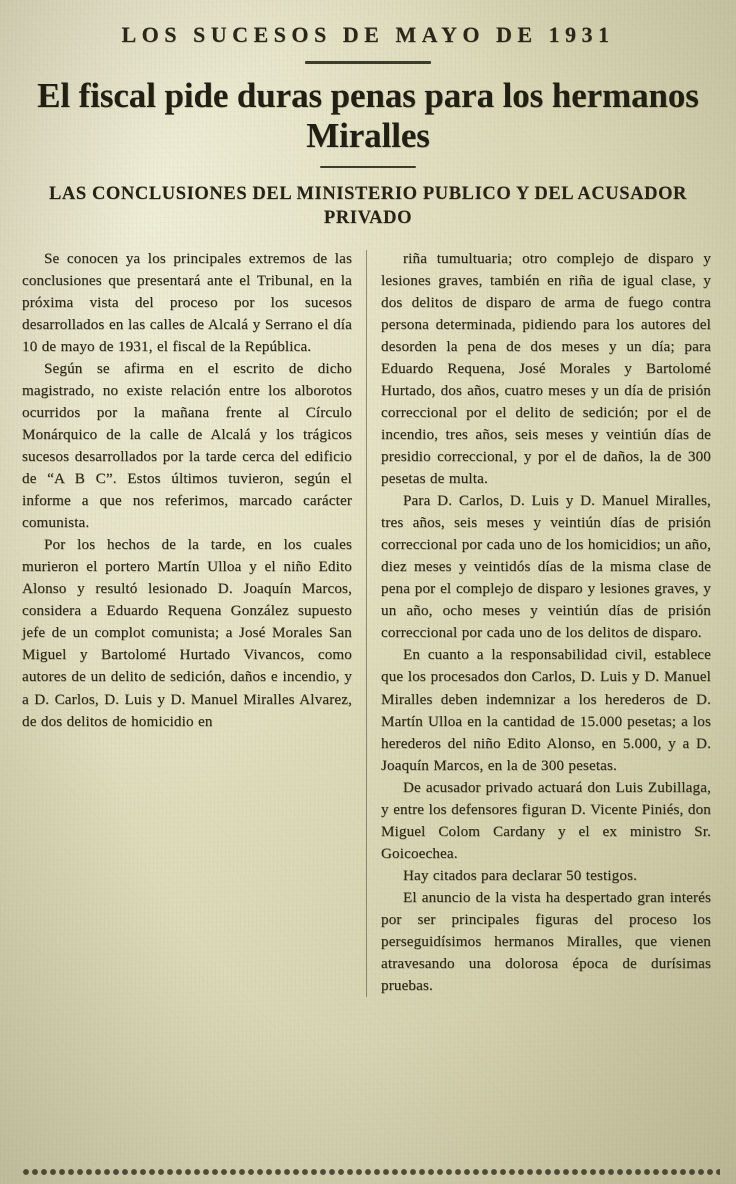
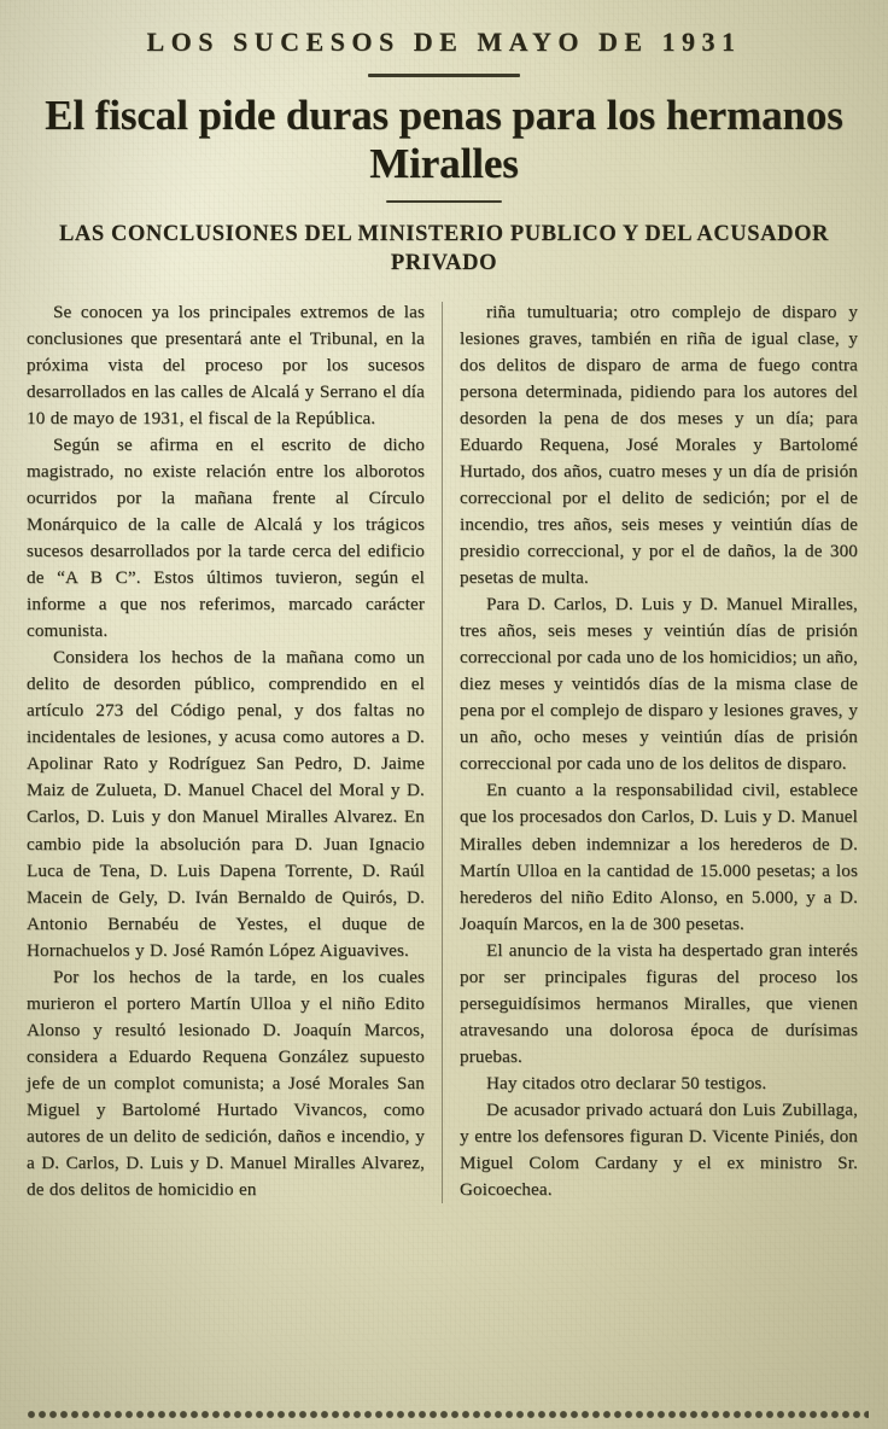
  LOS SUCESOS DE MAYO DE 1931
  El fiscal pide duras penas para los hermanos Miralles
  LAS CONCLUSIONES DEL MINISTERIO PUBLICO Y DEL ACUSADOR PRIVADO
  Se conocen ya los principales extremos de las conclusiones que presentará ante el Tribunal, en la próxima vista del proceso por los sucesos desarrollados en las calles de Alcalá y Serrano el día 10 de mayo de 1931, el fiscal de la República.
  Según se afirma en el escrito de dicho magistrado, no existe relación entre los alborotos ocurridos por la mañana frente al Círculo Monárquico de la calle de Alcalá y los trágicos sucesos desarrollados por la tarde cerca del edificio de “A B C”. Estos últimos tuvieron, según el informe a que nos referimos, marcado carácter comunista.
+ Considera los hechos de la mañana como un delito de desorden público, comprendido en el artículo 273 del Código penal, y dos faltas no incidentales de lesiones, y acusa como autores a D. Apolinar Rato y Rodríguez San Pedro, D. Jaime Maiz de Zulueta, D. Manuel Chacel del Moral y D. Carlos, D. Luis y don Manuel Miralles Alvarez. En cambio pide la absolución para D. Juan Ignacio Luca de Tena, D. Luis Dapena Torrente, D. Raúl Macein de Gely, D. Iván Bernaldo de Quirós, D. Antonio Bernabéu de Yestes, el duque de Hornachuelos y D. José Ramón López Aiguavives.
  Por los hechos de la tarde, en los cuales murieron el portero Martín Ulloa y el niño Edito Alonso y resultó lesionado D. Joaquín Marcos, considera a Eduardo Requena González supuesto jefe de un complot comunista; a José Morales San Miguel y Bartolomé Hurtado Vivancos, como autores de un delito de sedición, daños e incendio, y a D. Carlos, D. Luis y D. Manuel Miralles Alvarez, de dos delitos de homicidio en
  riña tumultuaria; otro complejo de disparo y lesiones graves, también en riña de igual clase, y dos delitos de disparo de arma de fuego contra persona determinada, pidiendo para los autores del desorden la pena de dos meses y un día; para Eduardo Requena, José Morales y Bartolomé Hurtado, dos años, cuatro meses y un día de prisión correccional por el delito de sedición; por el de incendio, tres años, seis meses y veintiún días de presidio correccional, y por el de daños, la de 300 pesetas de multa.
  Para D. Carlos, D. Luis y D. Manuel Miralles, tres años, seis meses y veintiún días de prisión correccional por cada uno de los homicidios; un año, diez meses y veintidós días de la misma clase de pena por el complejo de disparo y lesiones graves, y un año, ocho meses y veintiún días de prisión correccional por cada uno de los delitos de disparo.
  En cuanto a la responsabilidad civil, establece que los procesados don Carlos, D. Luis y D. Manuel Miralles deben indemnizar a los herederos de D. Martín Ulloa en la cantidad de 15.000 pesetas; a los herederos del niño Edito Alonso, en 5.000, y a D. Joaquín Marcos, en la de 300 pesetas.
- De acusador privado actuará don Luis Zubillaga, y entre los defensores figuran D. Vicente Piniés, don Miguel Colom Cardany y el ex ministro Sr. Goicoechea.
+ El anuncio de la vista ha despertado gran interés por ser principales figuras del proceso los perseguidísimos hermanos Miralles, que vienen atravesando una dolorosa época de durísimas pruebas.
- Hay citados para declarar 50 testigos.
+ Hay citados otro declarar 50 testigos.
- El anuncio de la vista ha despertado gran interés por ser principales figuras del proceso los perseguidísimos hermanos Miralles, que vienen atravesando una dolorosa época de durísimas pruebas.
+ De acusador privado actuará don Luis Zubillaga, y entre los defensores figuran D. Vicente Piniés, don Miguel Colom Cardany y el ex ministro Sr. Goicoechea.
